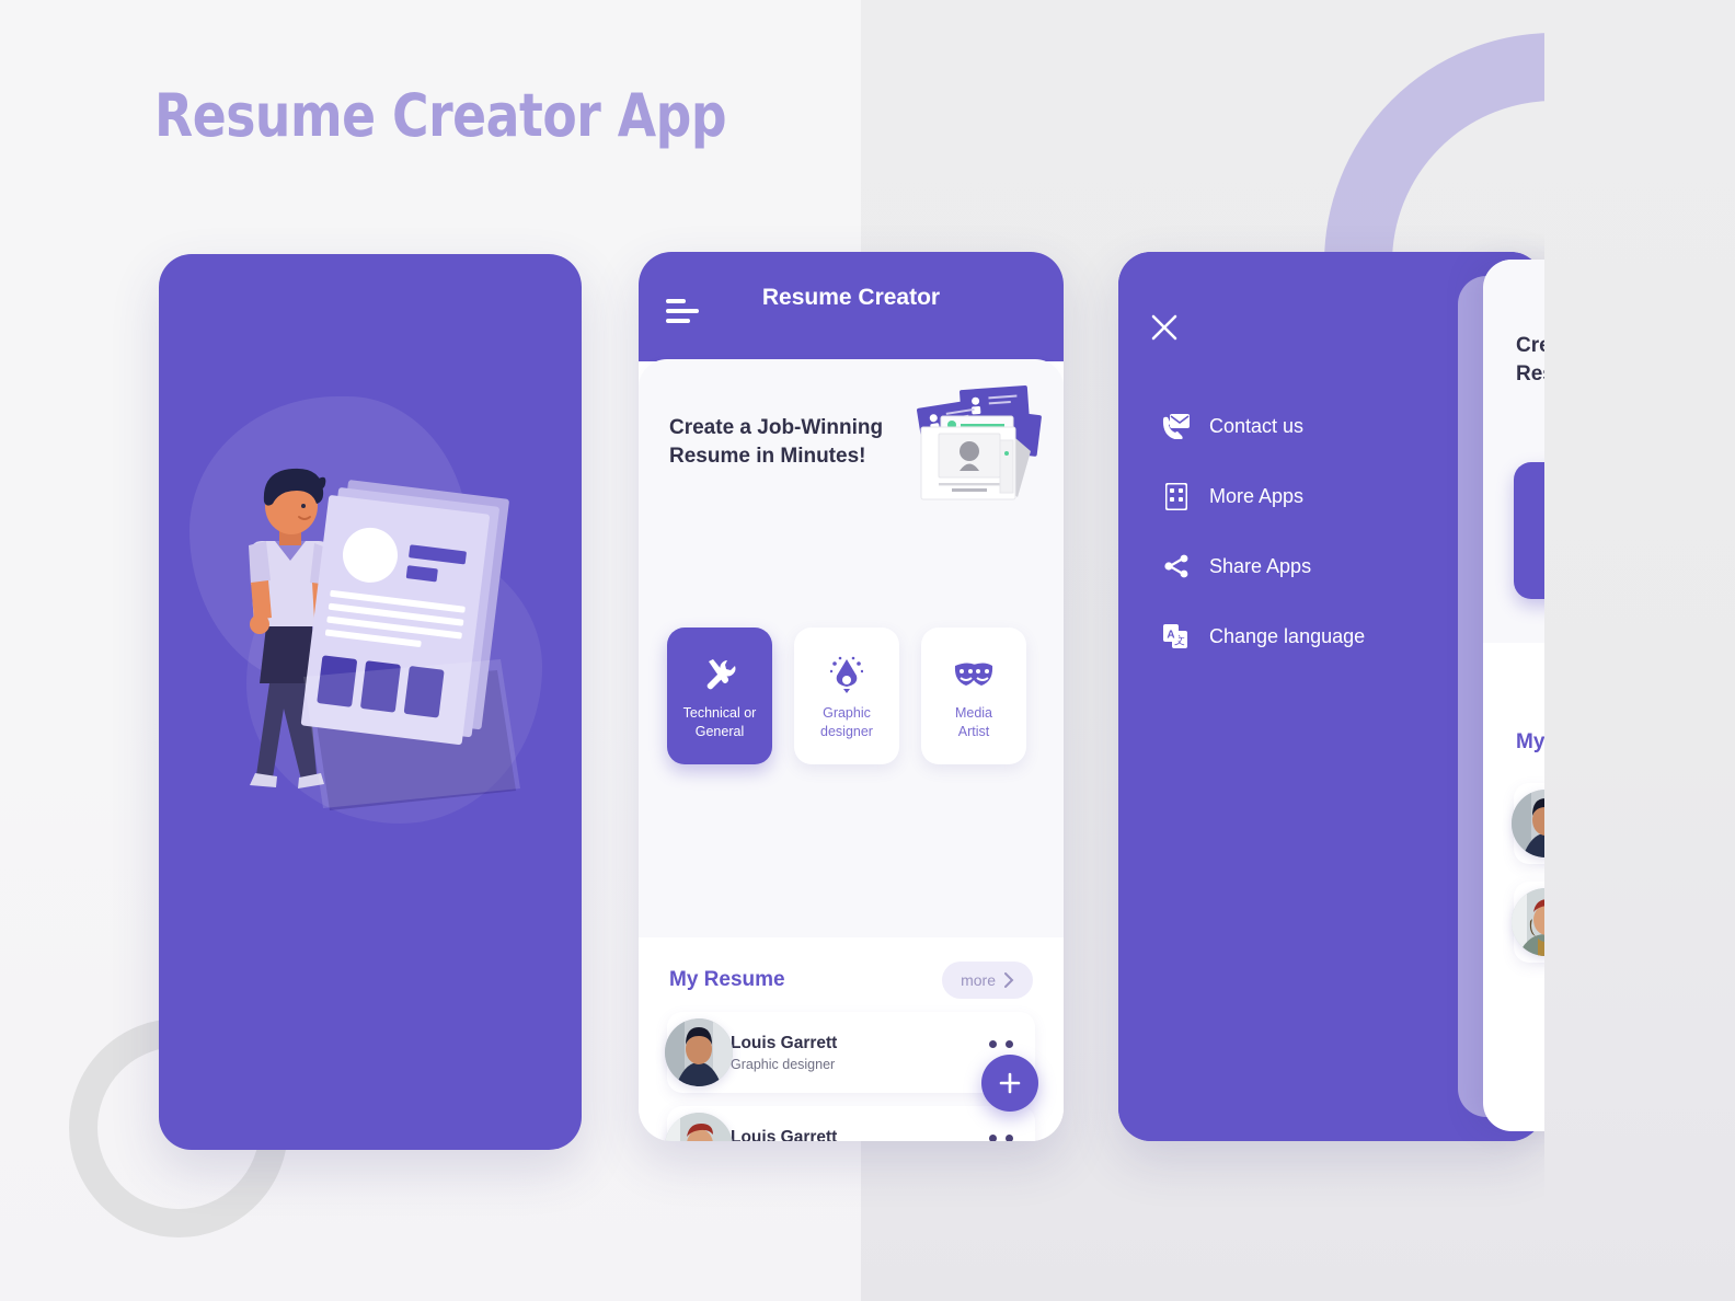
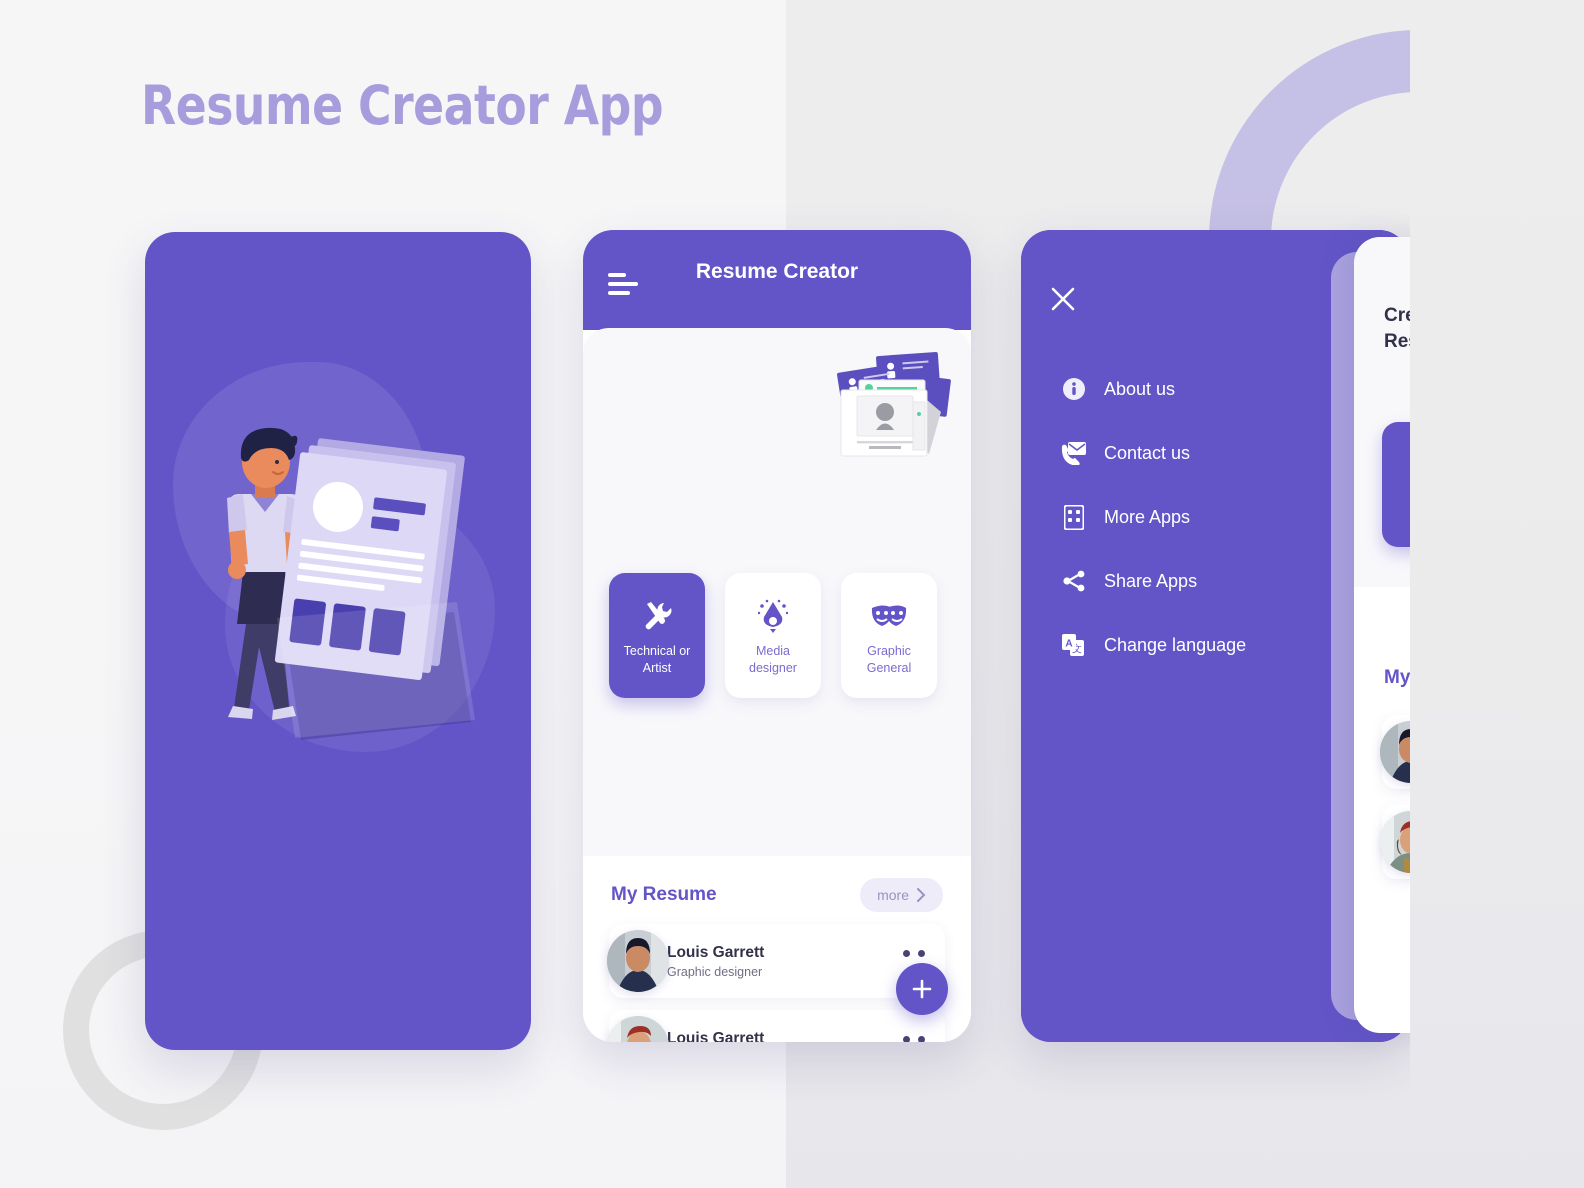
  Resume Creator App
  Resume Creator
- Create a Job-Winning
- Resume in Minutes!
  Technical or
- General
+ Artist
- Graphic
+ Media
  designer
- Media
+ Graphic
- Artist
+ General
  My Resume
  more
  Louis Garrett
  Graphic designer
  Louis Garrett
+ About us
  Contact us
  More Apps
  Share Apps
  文
  A
  Change language
  My
